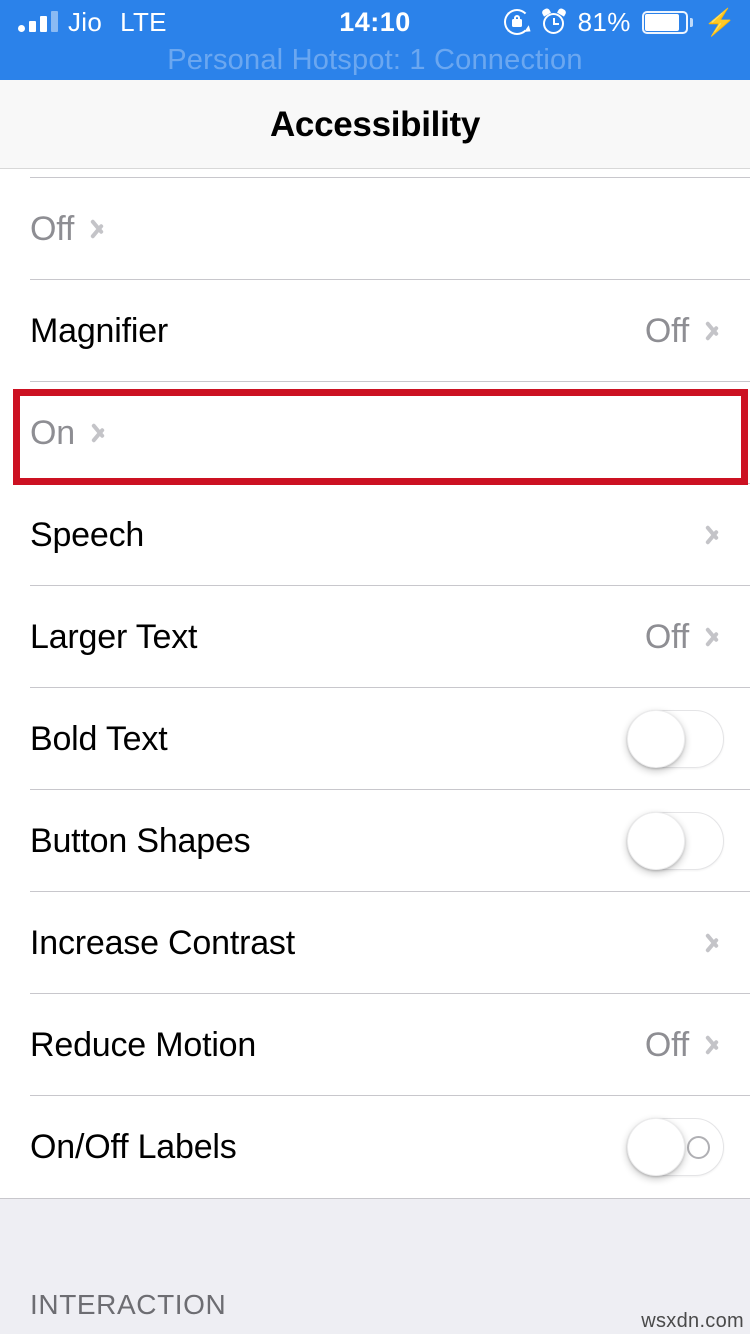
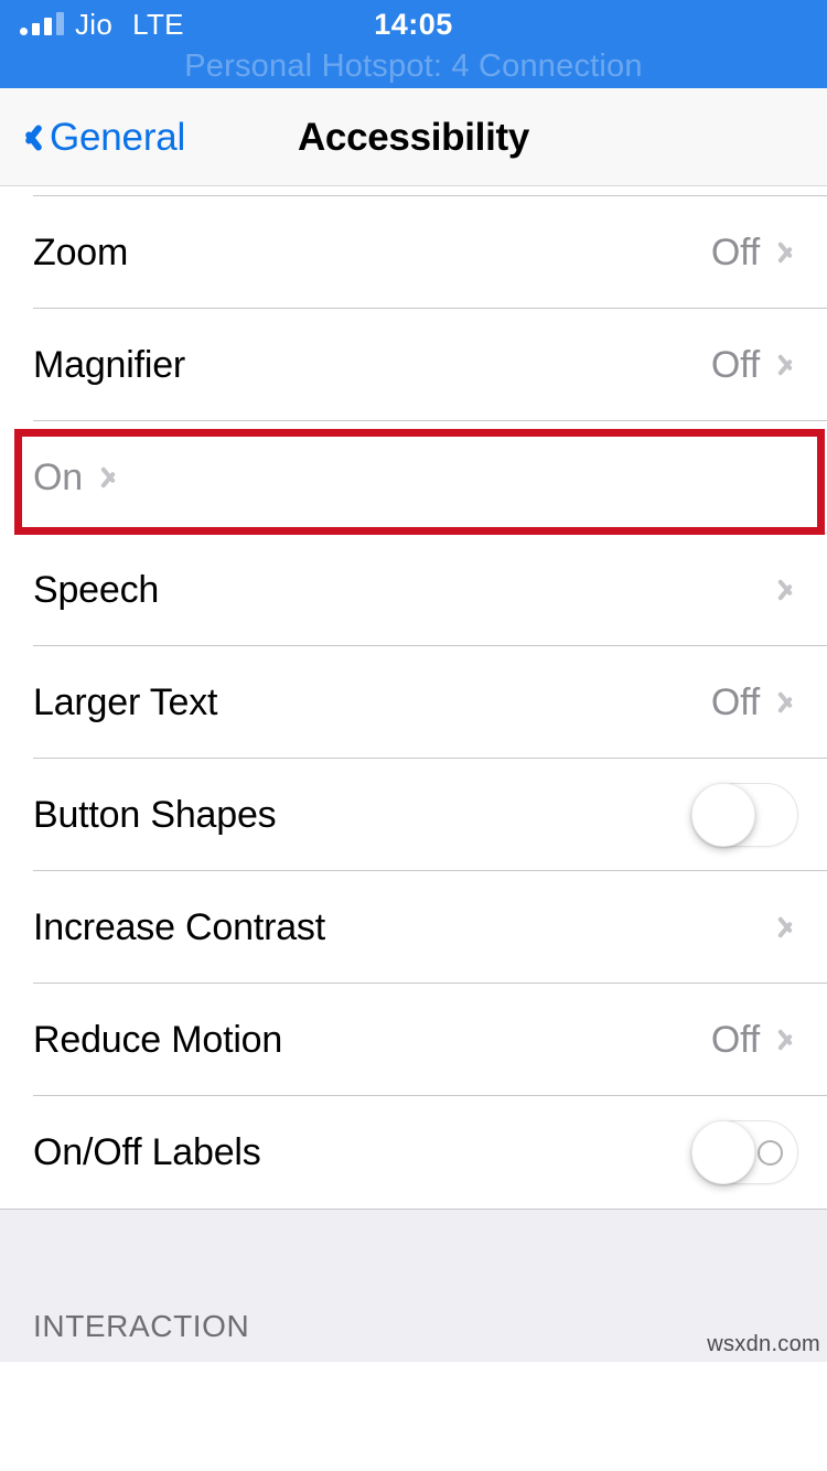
  Jio
  LTE
- 14:10
+ 14:05
- 81%
- ⚡
- Personal Hotspot: 1 Connection
+ Personal Hotspot: 4 Connection
+ General
  Accessibility
+ Zoom
  Off
  Magnifier
  Off
  On
  Speech
  Larger Text
  Off
- Bold Text
  Button Shapes
  Increase Contrast
  Reduce Motion
  Off
  On/Off Labels
  INTERACTION
  wsxdn.com
